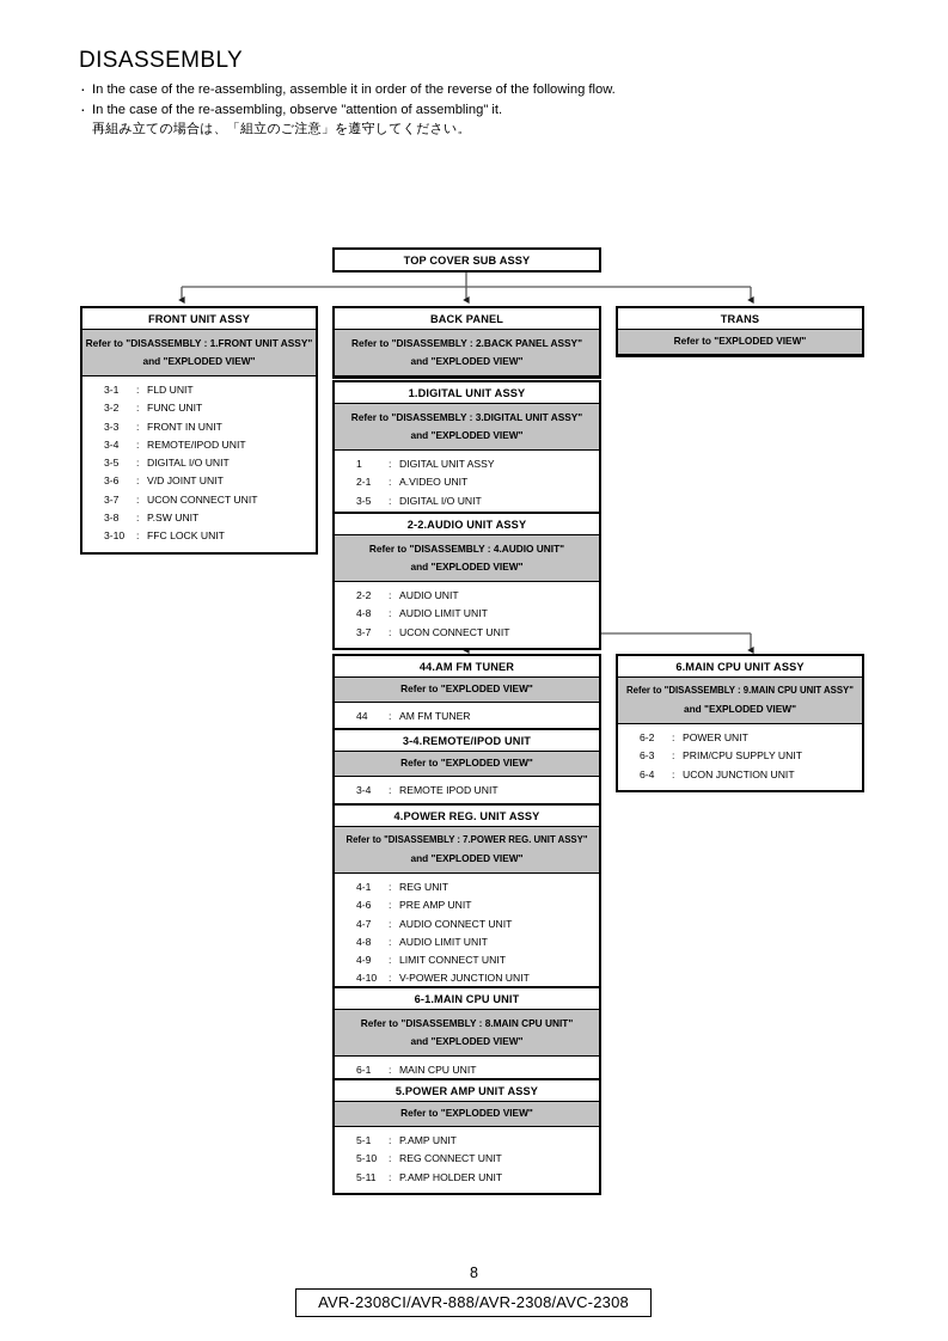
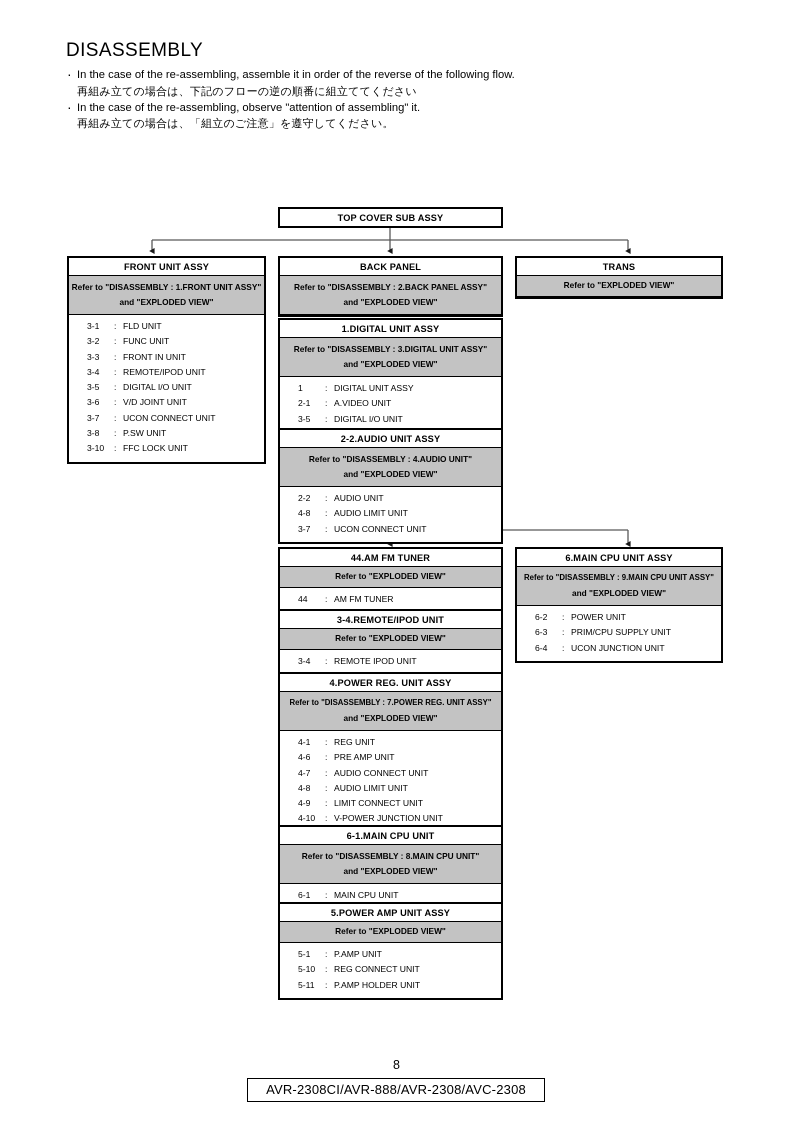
  DISASSEMBLY
  In the case of the re-assembling, assemble it in order of the reverse of the following flow.
+ 再組み立ての場合は、下記のフローの逆の順番に組立ててください
  In the case of the re-assembling, observe "attention of assembling" it.
  再組み立ての場合は、「組立のご注意」を遵守してください。
  TOP COVER SUB ASSY
  FRONT UNIT ASSY
  Refer to "DISASSEMBLY : 1.FRONT UNIT ASSY"
  and "EXPLODED VIEW"
  3-1 : FLD UNIT
  3-2 : FUNC UNIT
  3-3 : FRONT IN UNIT
  3-4 : REMOTE/IPOD UNIT
  3-5 : DIGITAL I/O UNIT
  3-6 : V/D JOINT UNIT
  3-7 : UCON CONNECT UNIT
  3-8 : P.SW UNIT
  3-10 : FFC LOCK UNIT
  BACK PANEL
  Refer to "DISASSEMBLY : 2.BACK PANEL ASSY"
  and "EXPLODED VIEW"
  TRANS
  Refer to "EXPLODED VIEW"
  1.DIGITAL UNIT ASSY
  Refer to "DISASSEMBLY : 3.DIGITAL UNIT ASSY"
  and "EXPLODED VIEW"
  1 : DIGITAL UNIT ASSY
  2-1 : A.VIDEO UNIT
  3-5 : DIGITAL I/O UNIT
  2-2.AUDIO UNIT ASSY
  Refer to "DISASSEMBLY : 4.AUDIO UNIT"
  and "EXPLODED VIEW"
  2-2 : AUDIO UNIT
  4-8 : AUDIO LIMIT UNIT
  3-7 : UCON CONNECT UNIT
  44.AM FM TUNER
  Refer to "EXPLODED VIEW"
  44 : AM FM TUNER
  6.MAIN CPU UNIT ASSY
  Refer to "DISASSEMBLY : 9.MAIN CPU UNIT ASSY"
  and "EXPLODED VIEW"
  6-2 : POWER UNIT
  6-3 : PRIM/CPU SUPPLY UNIT
  6-4 : UCON JUNCTION UNIT
  3-4.REMOTE/IPOD UNIT
  Refer to "EXPLODED VIEW"
  3-4 : REMOTE IPOD UNIT
  4.POWER REG. UNIT ASSY
  Refer to "DISASSEMBLY : 7.POWER REG. UNIT ASSY"
  and "EXPLODED VIEW"
  4-1 : REG UNIT
  4-6 : PRE AMP UNIT
  4-7 : AUDIO CONNECT UNIT
  4-8 : AUDIO LIMIT UNIT
  4-9 : LIMIT CONNECT UNIT
  4-10 : V-POWER JUNCTION UNIT
  6-1.MAIN CPU UNIT
  Refer to "DISASSEMBLY : 8.MAIN CPU UNIT"
  and "EXPLODED VIEW"
  6-1 : MAIN CPU UNIT
  5.POWER AMP UNIT ASSY
  Refer to "EXPLODED VIEW"
  5-1 : P.AMP UNIT
  5-10 : REG CONNECT UNIT
  5-11 : P.AMP HOLDER UNIT
  8
  AVR-2308CI/AVR-888/AVR-2308/AVC-2308
